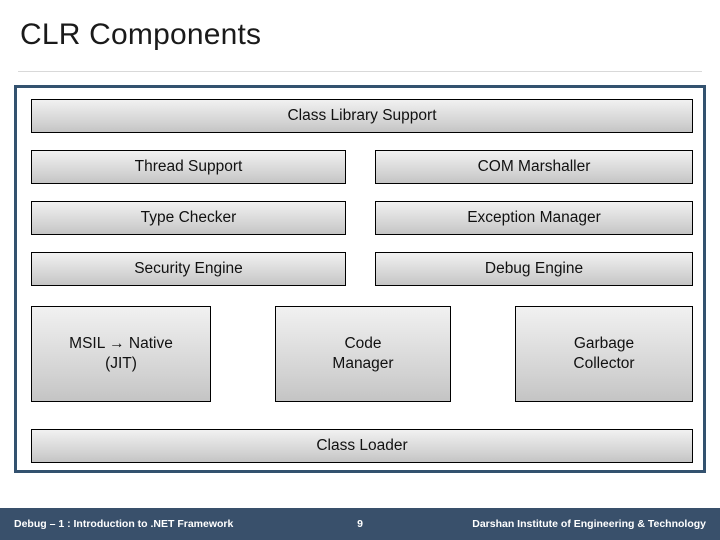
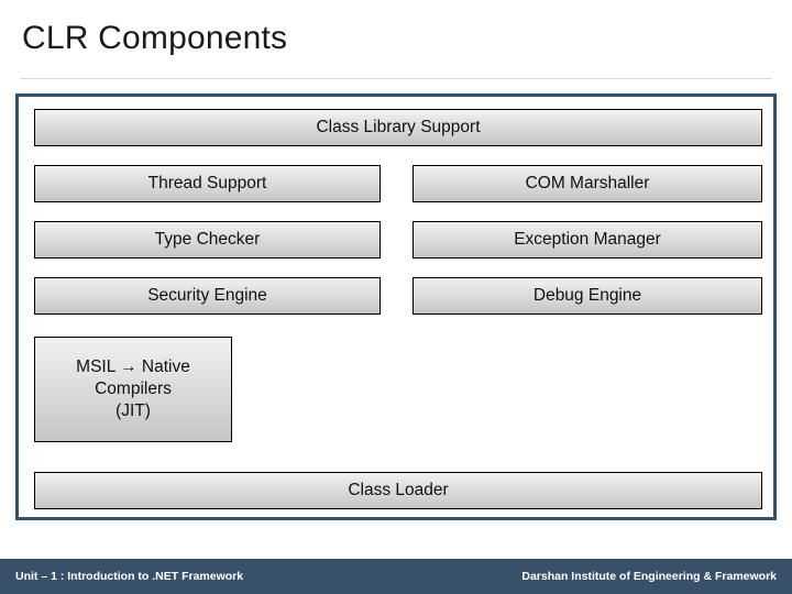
  CLR Components
  Class Library Support
  Thread Support
  COM Marshaller
  Type Checker
  Exception Manager
  Security Engine
  Debug Engine
  MSIL → Native
+ Compilers
  (JIT)
- Code
- Manager
- Garbage
- Collector
  Class Loader
- Debug – 1 : Introduction to .NET Framework
+ Unit – 1 : Introduction to .NET Framework
- 9
- Darshan Institute of Engineering & Technology
+ Darshan Institute of Engineering & Framework
